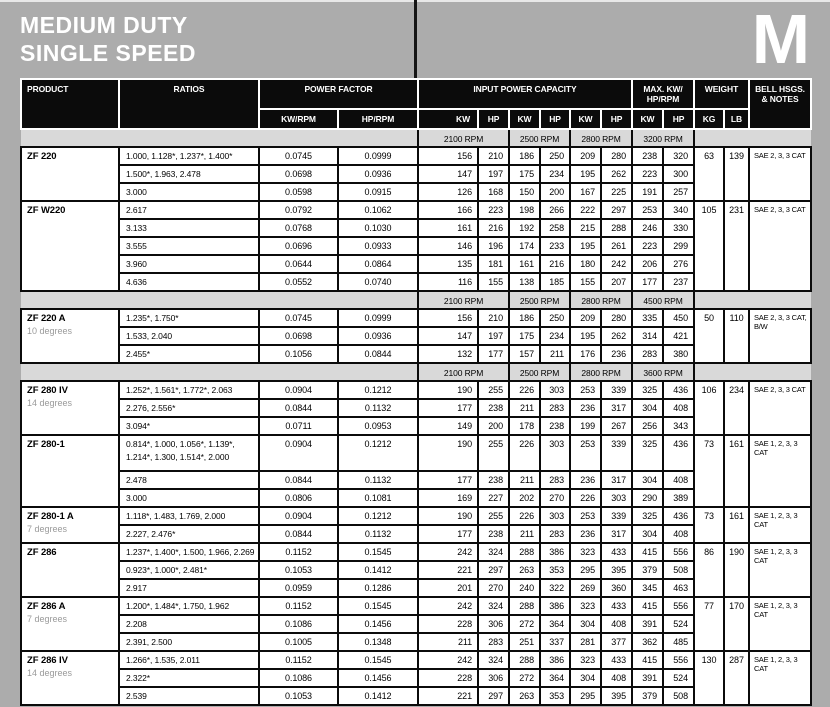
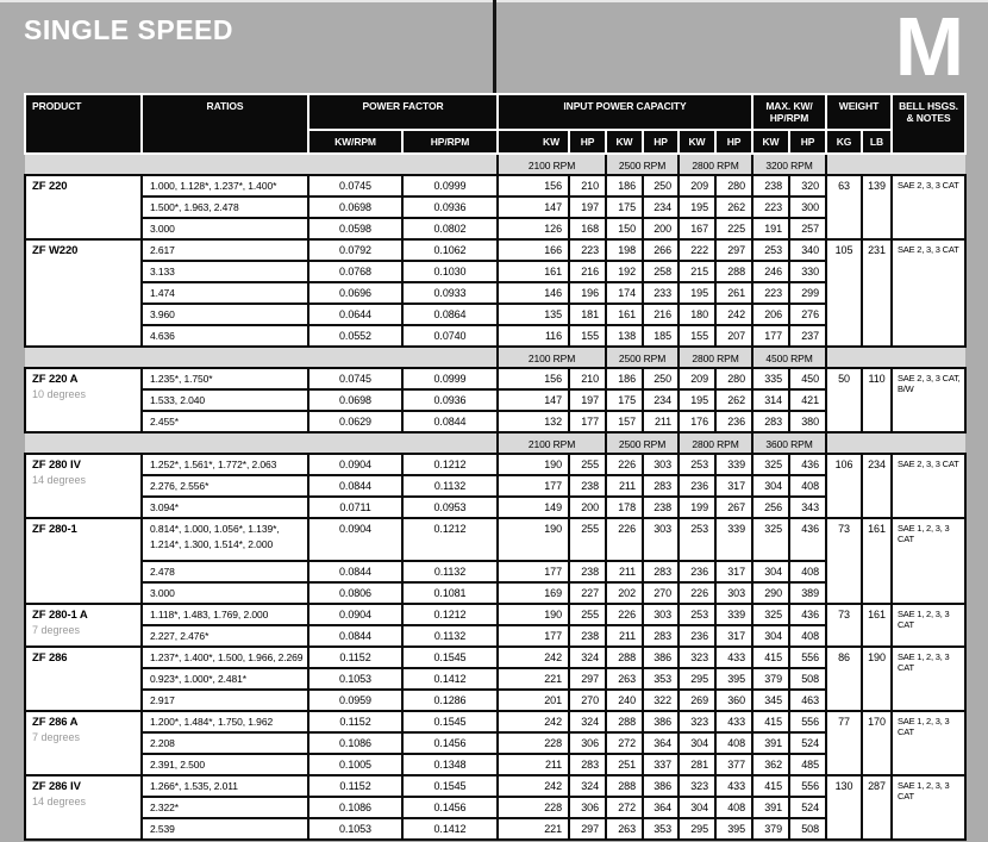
- MEDIUM DUTY
  SINGLE SPEED
  M
  PRODUCT	RATIOS	POWER FACTOR	INPUT POWER CAPACITY	MAX. KW/ HP/RPM	WEIGHT	BELL HSGS. & NOTES
  KW/RPM	HP/RPM	KW	HP	KW	HP	KW	HP	KW	HP	KG	LB
  	2100 RPM	2500 RPM	2800 RPM	3200 RPM
  ZF 220	1.000, 1.128*, 1.237*, 1.400*	0.0745	0.0999	156	210	186	250	209	280	238	320	63	139	SAE 2, 3, 3 CAT
  1.500*, 1.963, 2.478	0.0698	0.0936	147	197	175	234	195	262	223	300
- 3.000	0.0598	0.0915	126	168	150	200	167	225	191	257
+ 3.000	0.0598	0.0802	126	168	150	200	167	225	191	257
  ZF W220	2.617	0.0792	0.1062	166	223	198	266	222	297	253	340	105	231	SAE 2, 3, 3 CAT
  3.133	0.0768	0.1030	161	216	192	258	215	288	246	330
- 3.555	0.0696	0.0933	146	196	174	233	195	261	223	299
+ 1.474	0.0696	0.0933	146	196	174	233	195	261	223	299
  3.960	0.0644	0.0864	135	181	161	216	180	242	206	276
  4.636	0.0552	0.0740	116	155	138	185	155	207	177	237
  	2100 RPM	2500 RPM	2800 RPM	4500 RPM
  ZF 220 A10 degrees	1.235*, 1.750*	0.0745	0.0999	156	210	186	250	209	280	335	450	50	110	SAE 2, 3, 3 CAT, B/W
  1.533, 2.040	0.0698	0.0936	147	197	175	234	195	262	314	421
- 2.455*	0.1056	0.0844	132	177	157	211	176	236	283	380
+ 2.455*	0.0629	0.0844	132	177	157	211	176	236	283	380
  	2100 RPM	2500 RPM	2800 RPM	3600 RPM
  ZF 280 IV14 degrees	1.252*, 1.561*, 1.772*, 2.063	0.0904	0.1212	190	255	226	303	253	339	325	436	106	234	SAE 2, 3, 3 CAT
  2.276, 2.556*	0.0844	0.1132	177	238	211	283	236	317	304	408
  3.094*	0.0711	0.0953	149	200	178	238	199	267	256	343
  ZF 280-1	0.814*, 1.000, 1.056*, 1.139*, 1.214*, 1.300, 1.514*, 2.000	0.0904	0.1212	190	255	226	303	253	339	325	436	73	161	SAE 1, 2, 3, 3 CAT
  2.478	0.0844	0.1132	177	238	211	283	236	317	304	408
  3.000	0.0806	0.1081	169	227	202	270	226	303	290	389
  ZF 280-1 A7 degrees	1.118*, 1.483, 1.769, 2.000	0.0904	0.1212	190	255	226	303	253	339	325	436	73	161	SAE 1, 2, 3, 3 CAT
  2.227, 2.476*	0.0844	0.1132	177	238	211	283	236	317	304	408
  ZF 286	1.237*, 1.400*, 1.500, 1.966, 2.269	0.1152	0.1545	242	324	288	386	323	433	415	556	86	190	SAE 1, 2, 3, 3 CAT
  0.923*, 1.000*, 2.481*	0.1053	0.1412	221	297	263	353	295	395	379	508
  2.917	0.0959	0.1286	201	270	240	322	269	360	345	463
  ZF 286 A7 degrees	1.200*, 1.484*, 1.750, 1.962	0.1152	0.1545	242	324	288	386	323	433	415	556	77	170	SAE 1, 2, 3, 3 CAT
  2.208	0.1086	0.1456	228	306	272	364	304	408	391	524
  2.391, 2.500	0.1005	0.1348	211	283	251	337	281	377	362	485
  ZF 286 IV14 degrees	1.266*, 1.535, 2.011	0.1152	0.1545	242	324	288	386	323	433	415	556	130	287	SAE 1, 2, 3, 3 CAT
  2.322*	0.1086	0.1456	228	306	272	364	304	408	391	524
  2.539	0.1053	0.1412	221	297	263	353	295	395	379	508
